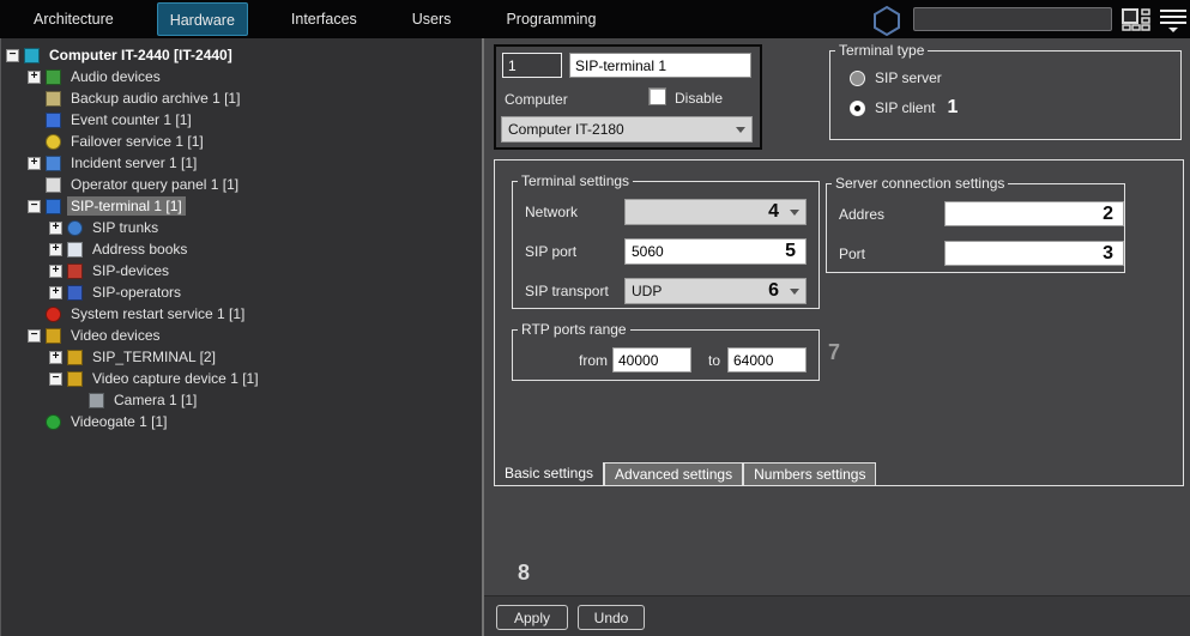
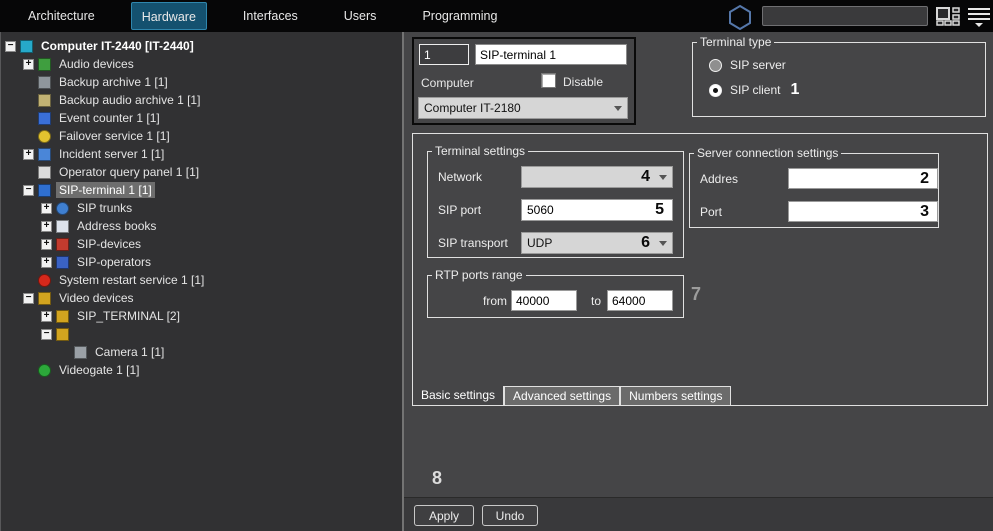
  Architecture
  Hardware
  Interfaces
  Users
  Programming
  −
  Computer IT-2440 [IT-2440]
  +
  Audio devices
+ Backup archive 1 [1]
  Backup audio archive 1 [1]
  Event counter 1 [1]
  Failover service 1 [1]
  +
  Incident server 1 [1]
  Operator query panel 1 [1]
  −
  SIP-terminal 1 [1]
  +
  SIP trunks
  +
  Address books
  +
  SIP-devices
  +
  SIP-operators
  System restart service 1 [1]
  −
  Video devices
  +
  SIP_TERMINAL [2]
  −
- Video capture device 1 [1]
  Camera 1 [1]
  Videogate 1 [1]
  1
  SIP-terminal 1
  Computer
  Disable
  Computer IT-2180
  Terminal type
  SIP server
  SIP client
  1
  Terminal settings
  Network
  4
  SIP port
  5060
  5
  SIP transport
  UDP
  6
  Server connection settings
  Addres
  2
  Port
  3
  RTP ports range
  from
  40000
  to
  64000
  7
  Basic settings
  Advanced settings
  Numbers settings
  8
  Apply
  Undo
